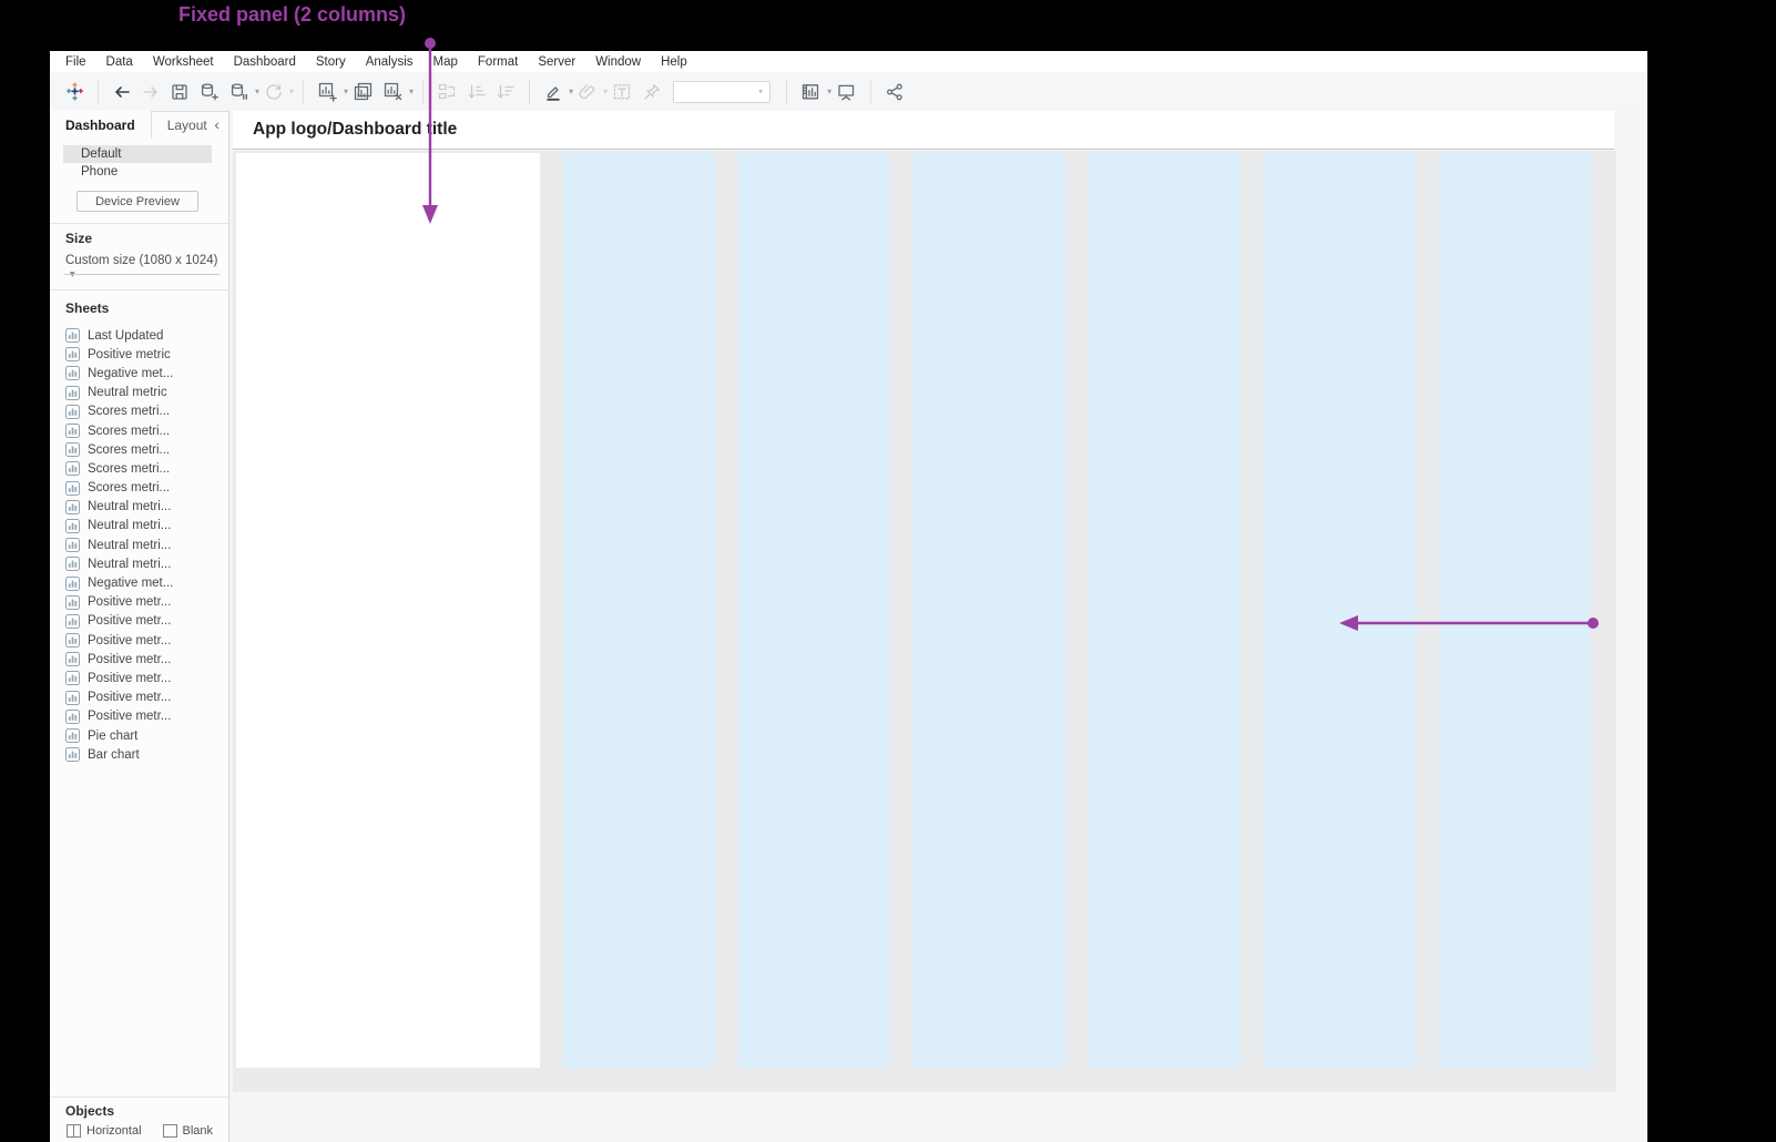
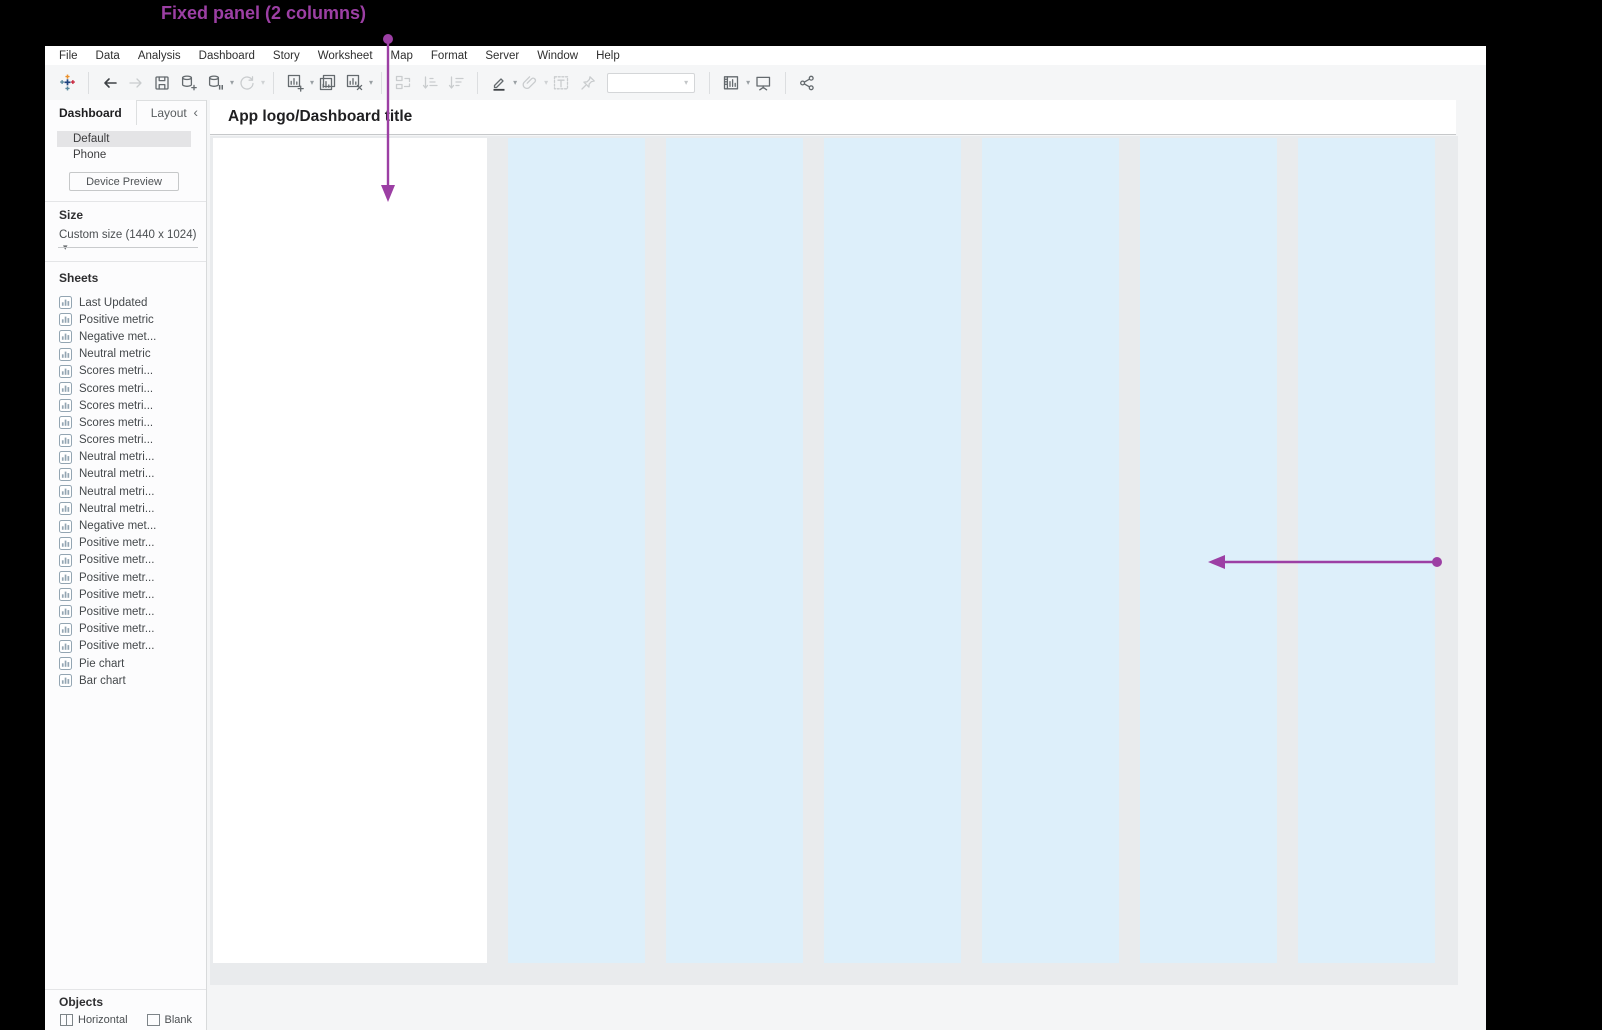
  File
  Data
- Worksheet
+ Analysis
  Dashboard
  Story
- Analysis
+ Worksheet
  Map
  Format
  Server
  Window
  Help
  ▾
  ▾
  ▾
  ▾
  ▾
  ▾
  ▾
  ▾
  Dashboard
  Layout
  ‹
  Default
  Phone
  Device Preview
  Size
- Custom size (1080 x 1024)
+ Custom size (1440 x 1024)
  Sheets
  Last Updated
  Positive metric
  Negative met...
  Neutral metric
  Scores metri...
  Scores metri...
  Scores metri...
  Scores metri...
  Scores metri...
  Neutral metri...
  Neutral metri...
  Neutral metri...
  Neutral metri...
  Negative met...
  Positive metr...
  Positive metr...
  Positive metr...
  Positive metr...
  Positive metr...
  Positive metr...
  Positive metr...
  Pie chart
  Bar chart
  Objects
  Horizontal
  Blank
  App logo/Dashboarditle
  Fixed panel (2 columns)
